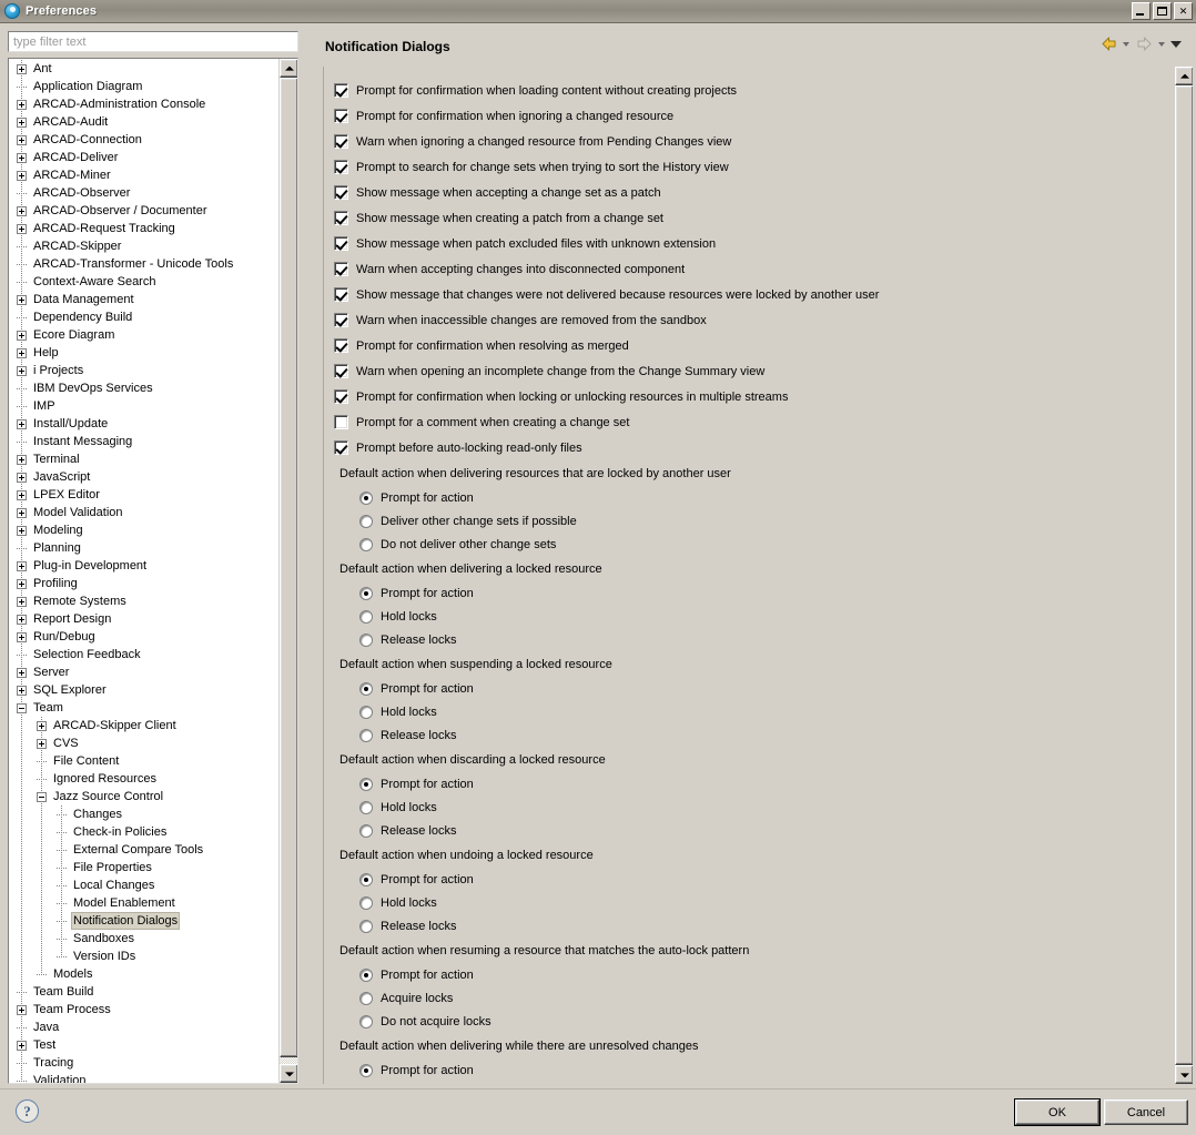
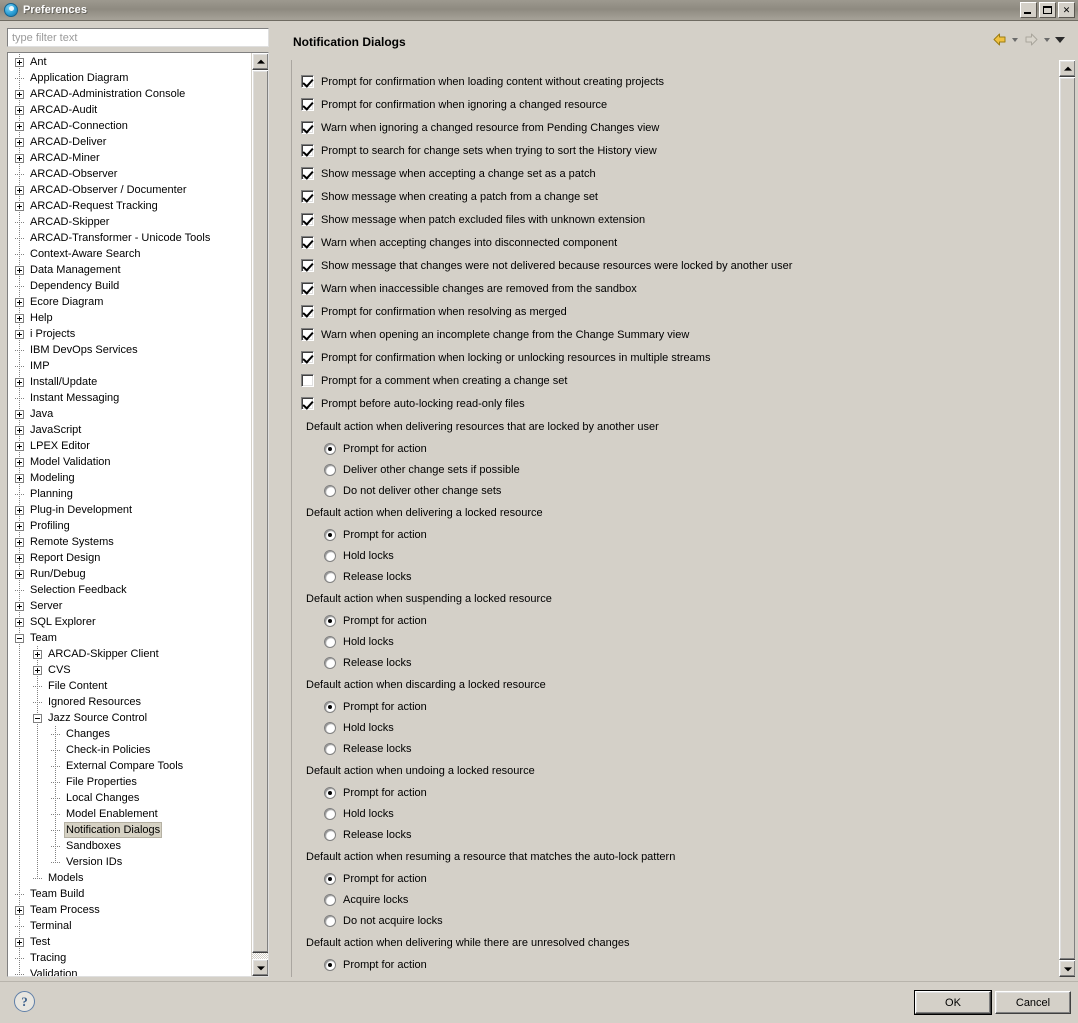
  Preferences
  ✕
  type filter text
  Ant
  Application Diagram
  ARCAD-Administration Console
  ARCAD-Audit
  ARCAD-Connection
  ARCAD-Deliver
  ARCAD-Miner
  ARCAD-Observer
  ARCAD-Observer / Documenter
  ARCAD-Request Tracking
  ARCAD-Skipper
  ARCAD-Transformer - Unicode Tools
  Context-Aware Search
  Data Management
  Dependency Build
  Ecore Diagram
  Help
  i Projects
  IBM DevOps Services
  IMP
  Install/Update
  Instant Messaging
- Terminal
+ Java
  JavaScript
  LPEX Editor
  Model Validation
  Modeling
  Planning
  Plug-in Development
  Profiling
  Remote Systems
  Report Design
  Run/Debug
  Selection Feedback
  Server
  SQL Explorer
  Team
  ARCAD-Skipper Client
  CVS
  File Content
  Ignored Resources
  Jazz Source Control
  Changes
  Check-in Policies
  External Compare Tools
  File Properties
  Local Changes
  Model Enablement
  Notification Dialogs
  Sandboxes
  Version IDs
  Models
  Team Build
  Team Process
- Java
+ Terminal
  Test
  Tracing
  Validation
  Notification Dialogs
  Prompt for confirmation when loading content without creating projects
  Prompt for confirmation when ignoring a changed resource
  Warn when ignoring a changed resource from Pending Changes view
  Prompt to search for change sets when trying to sort the History view
  Show message when accepting a change set as a patch
  Show message when creating a patch from a change set
  Show message when patch excluded files with unknown extension
  Warn when accepting changes into disconnected component
  Show message that changes were not delivered because resources were locked by another user
  Warn when inaccessible changes are removed from the sandbox
  Prompt for confirmation when resolving as merged
  Warn when opening an incomplete change from the Change Summary view
  Prompt for confirmation when locking or unlocking resources in multiple streams
  Prompt for a comment when creating a change set
  Prompt before auto-locking read-only files
  Default action when delivering resources that are locked by another user
  Prompt for action
  Deliver other change sets if possible
  Do not deliver other change sets
  Default action when delivering a locked resource
  Prompt for action
  Hold locks
  Release locks
  Default action when suspending a locked resource
  Prompt for action
  Hold locks
  Release locks
  Default action when discarding a locked resource
  Prompt for action
  Hold locks
  Release locks
  Default action when undoing a locked resource
  Prompt for action
  Hold locks
  Release locks
  Default action when resuming a resource that matches the auto-lock pattern
  Prompt for action
  Acquire locks
  Do not acquire locks
  Default action when delivering while there are unresolved changes
  Prompt for action
  ?
  OK
  Cancel
